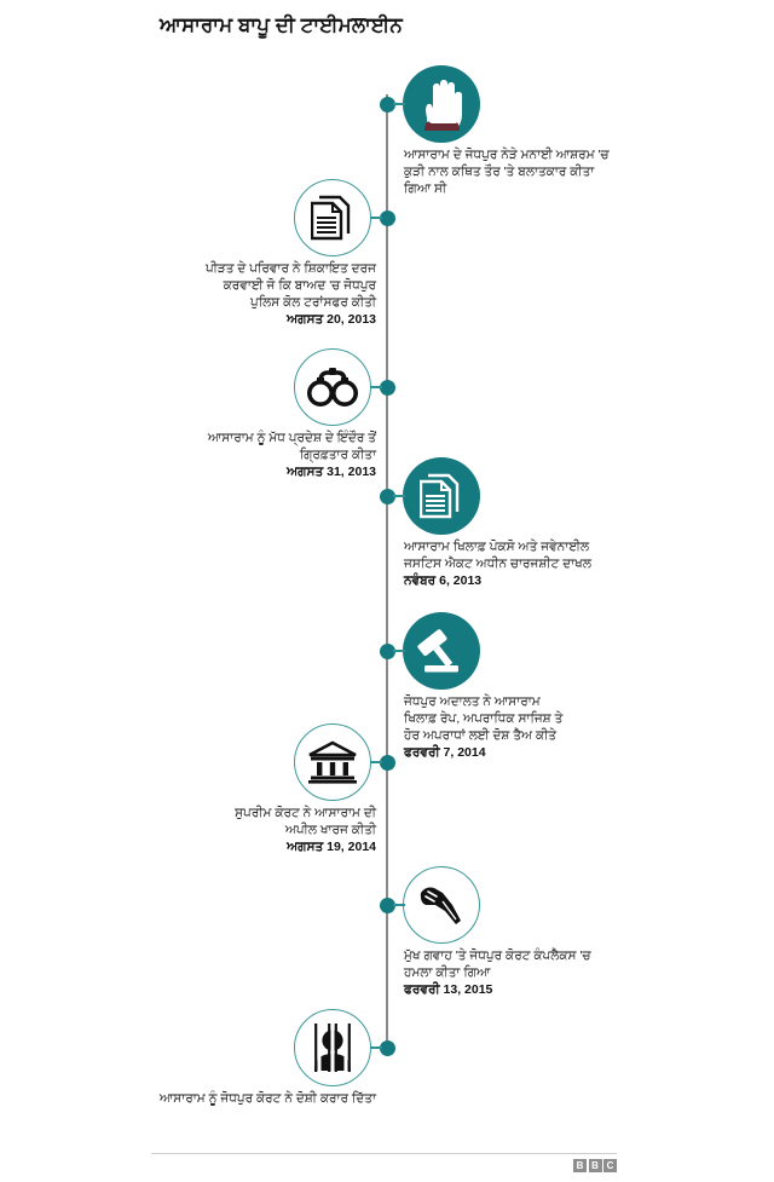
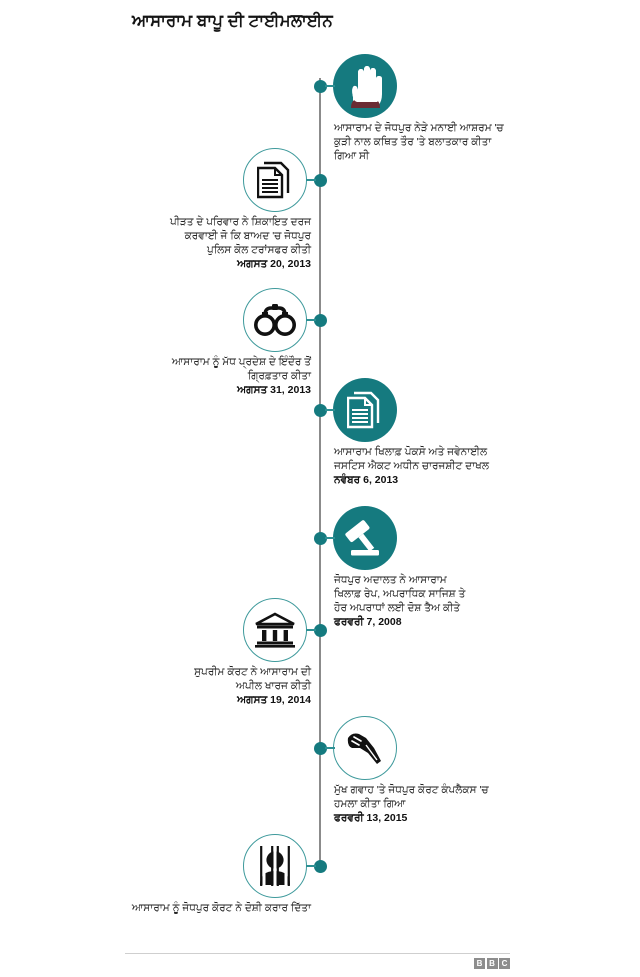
  ਆਸਾਰਾਮ ਬਾਪੂ ਦੀ ਟਾਈਮਲਾਈਨ
  ਆਸਾਰਾਮ ਦੇ ਜੋਧਪੁਰ ਨੇੜੇ ਮਨਾਈ ਆਸ਼ਰਮ 'ਚ
  ਕੁੜੀ ਨਾਲ ਕਥਿਤ ਤੌਰ 'ਤੇ ਬਲਾਤਕਾਰ ਕੀਤਾ
  ਗਿਆ ਸੀ
  ਪੀੜਤ ਦੇ ਪਰਿਵਾਰ ਨੇ ਸ਼ਿਕਾਇਤ ਦਰਜ
  ਕਰਵਾਈ ਜੋ ਕਿ ਬਾਅਦ 'ਚ ਜੋਧਪੁਰ
  ਪੁਲਿਸ ਕੋਲ ਟਰਾਂਸਫਰ ਕੀਤੀ
  ਅਗਸਤ 20, 2013
  ਆਸਾਰਾਮ ਨੂੰ ਮੱਧ ਪ੍ਰਦੇਸ਼ ਦੇ ਇੰਦੌਰ ਤੋਂ
  ਗ੍ਰਿਫ਼ਤਾਰ ਕੀਤਾ
  ਅਗਸਤ 31, 2013
  ਆਸਾਰਾਮ ਖਿਲਾਫ਼ ਪੋਕਸੋ ਅਤੇ ਜਵੇਨਾਈਲ
  ਜਸਟਿਸ ਐਕਟ ਅਧੀਨ ਚਾਰਜਸ਼ੀਟ ਦਾਖਲ
  ਨਵੰਬਰ 6, 2013
  ਜੋਧਪੁਰ ਅਦਾਲਤ ਨੇ ਆਸਾਰਾਮ
  ਖਿਲਾਫ਼ ਰੇਪ, ਅਪਰਾਧਿਕ ਸਾਜਿਸ਼ ਤੇ
  ਹੋਰ ਅਪਰਾਧਾਂ ਲਈ ਦੋਸ਼ ਤੈਅ ਕੀਤੇ
- ਫਰਵਰੀ 7, 2014
+ ਫਰਵਰੀ 7, 2008
  ਸੁਪਰੀਮ ਕੋਰਟ ਨੇ ਆਸਾਰਾਮ ਦੀ
  ਅਪੀਲ ਖਾਰਜ ਕੀਤੀ
  ਅਗਸਤ 19, 2014
  ਮੁੱਖ ਗਵਾਹ 'ਤੇ ਜੋਧਪੁਰ ਕੋਰਟ ਕੰਪਲੈਕਸ 'ਚ
  ਹਮਲਾ ਕੀਤਾ ਗਿਆ
  ਫਰਵਰੀ 13, 2015
  ਆਸਾਰਾਮ ਨੂੰ ਜੋਧਪੁਰ ਕੋਰਟ ਨੇ ਦੋਸ਼ੀ ਕਰਾਰ ਦਿੱਤਾ
  B
  B
  C
